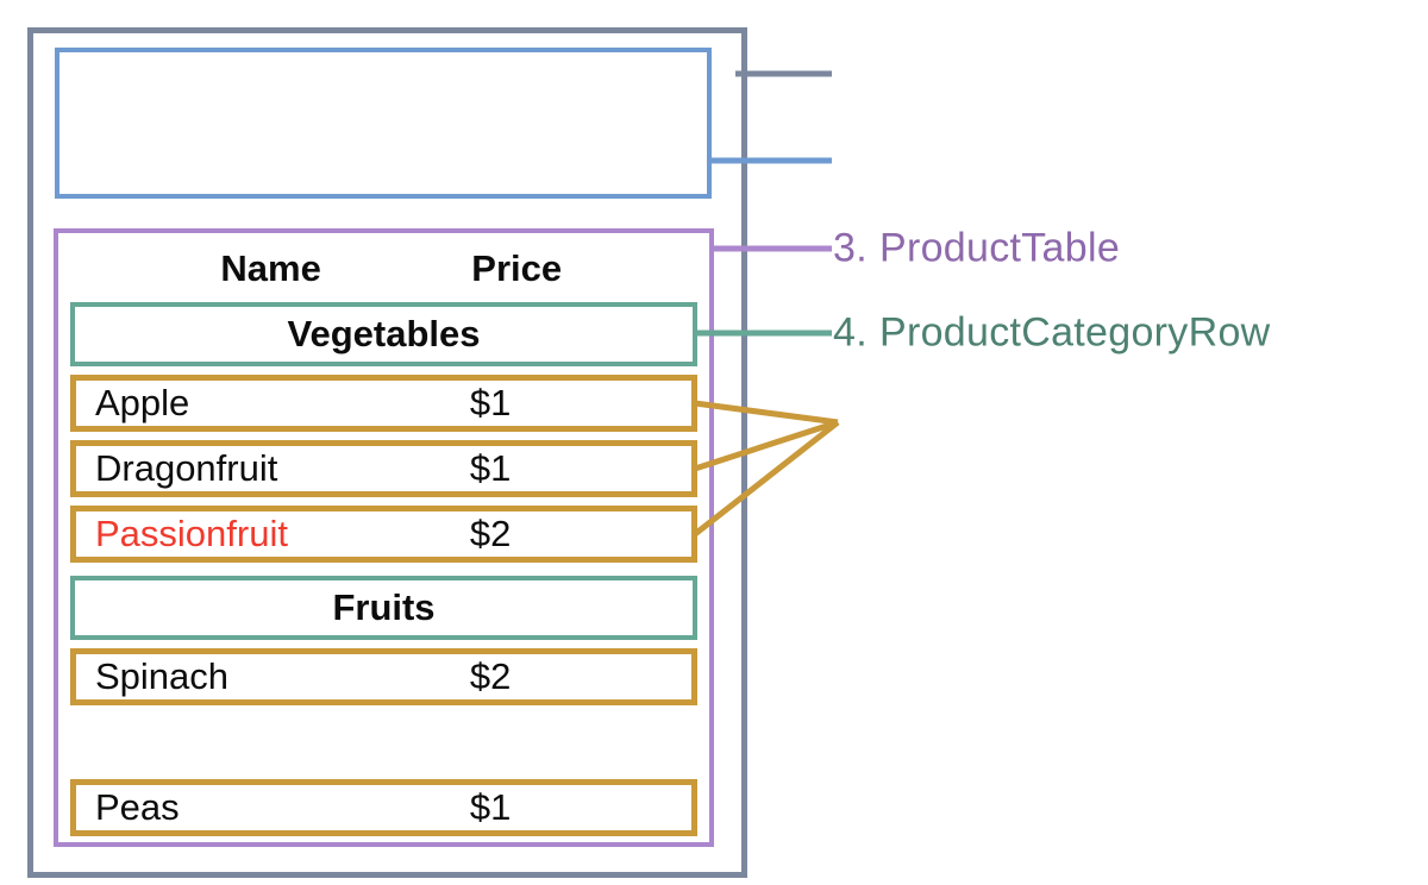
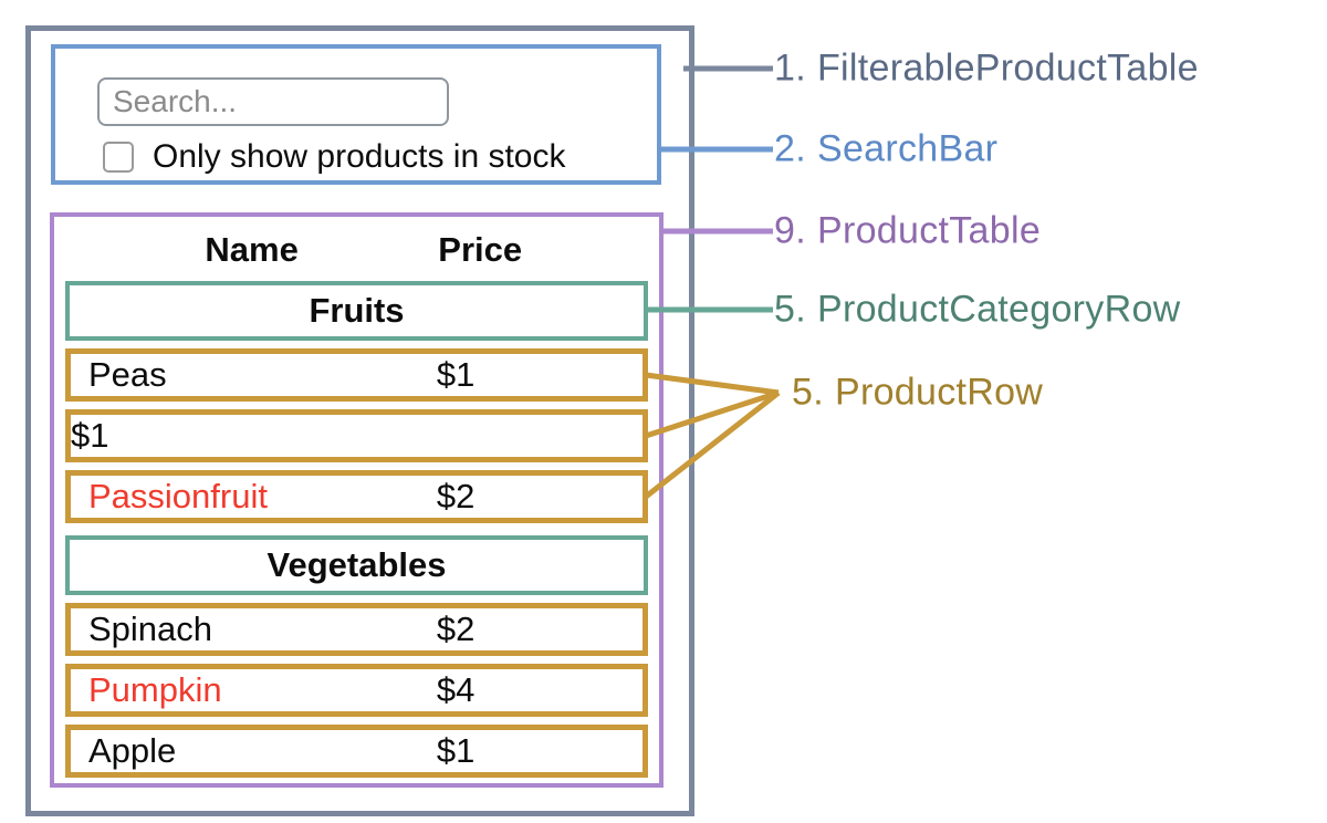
+ Search...
+ Only show products in stock
  Name
  Price
- Vegetables
+ Fruits
- Apple
+ Peas
  $1
- Dragonfruit
  $1
  Passionfruit
  $2
- Fruits
+ Vegetables
  Spinach
  $2
+ Pumpkin
+ $4
- Peas
+ Apple
  $1
+ 1. FilterableProductTable
+ 2. SearchBar
- 3. ProductTable
+ 9. ProductTable
- 4. ProductCategoryRow
+ 5. ProductCategoryRow
+ 5. ProductRow
